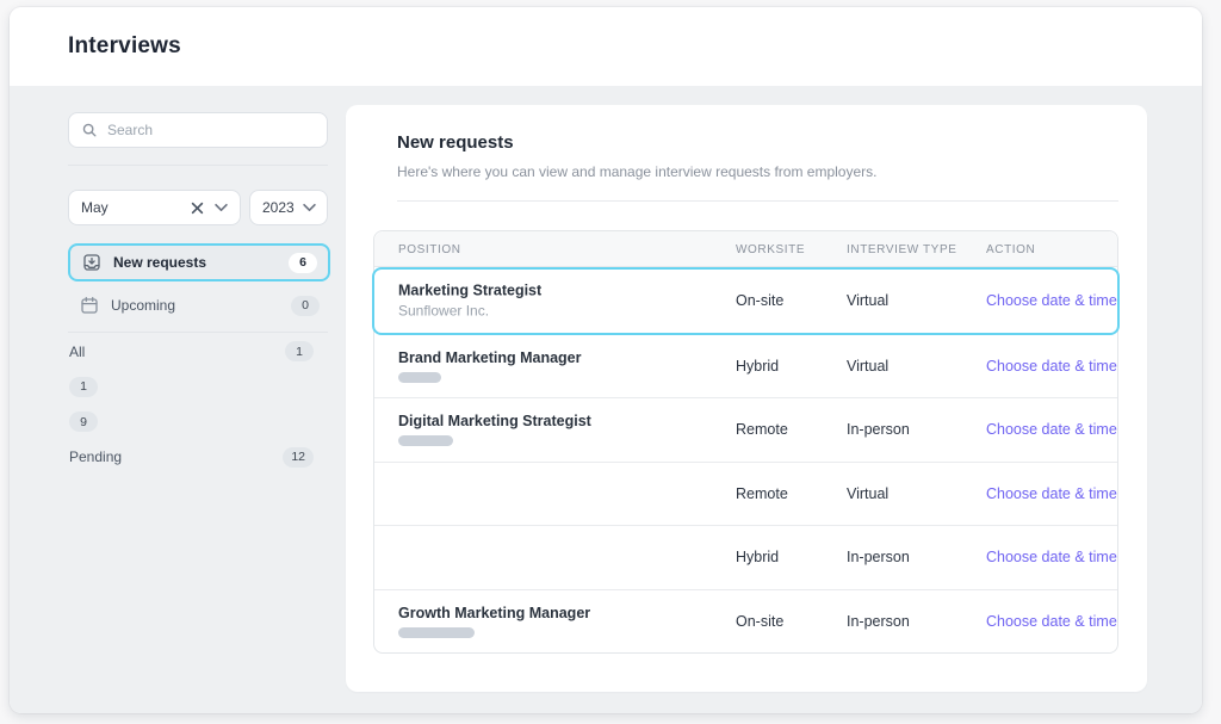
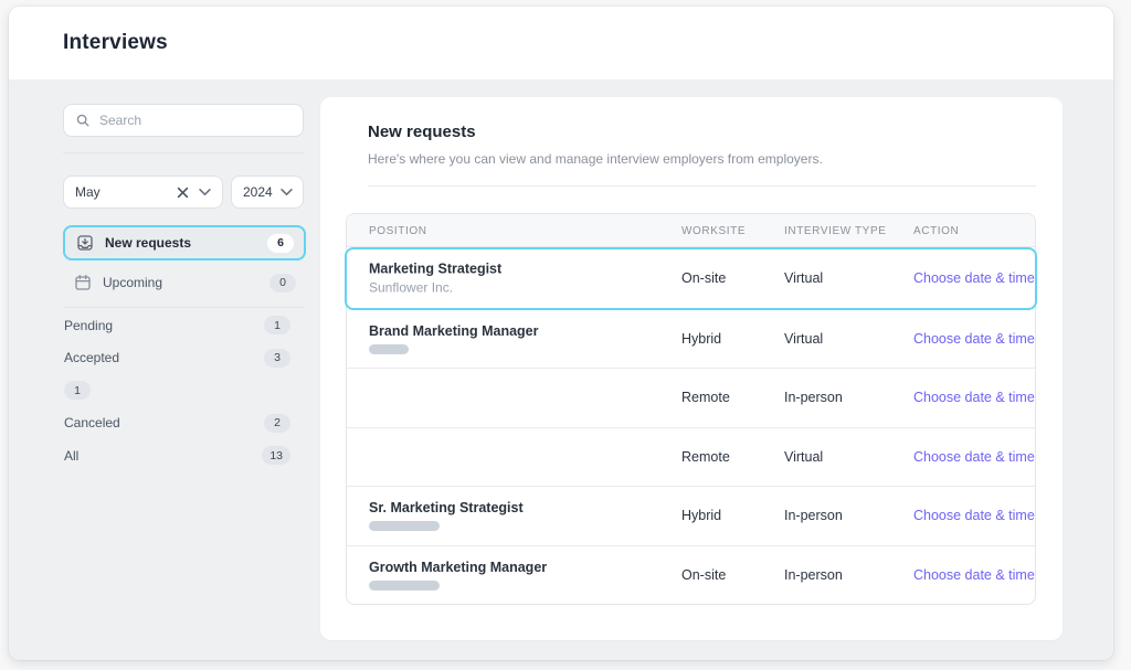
  Interviews
  Search
  May
- 2023
+ 2024
  New requests
  6
  Upcoming
  0
- All
+ Pending
  1
+ Accepted
+ 3
  1
+ Canceled
- 9
+ 2
- Pending
+ All
- 12
+ 13
  New requests
- Here's where you can view and manage interview requests from employers.
+ Here's where you can view and manage interview employers from employers.
  POSITION
  WORKSITE
  INTERVIEW TYPE
  ACTION
  Marketing Strategist
  Sunflower Inc.
  On-site
  Virtual
  Choose date & time
  Brand Marketing Manager
  Hybrid
  Virtual
  Choose date & time
- Digital Marketing Strategist
  Remote
  In-person
  Choose date & time
  Remote
  Virtual
  Choose date & time
+ Sr. Marketing Strategist
  Hybrid
  In-person
  Choose date & time
  Growth Marketing Manager
  On-site
  In-person
  Choose date & time
